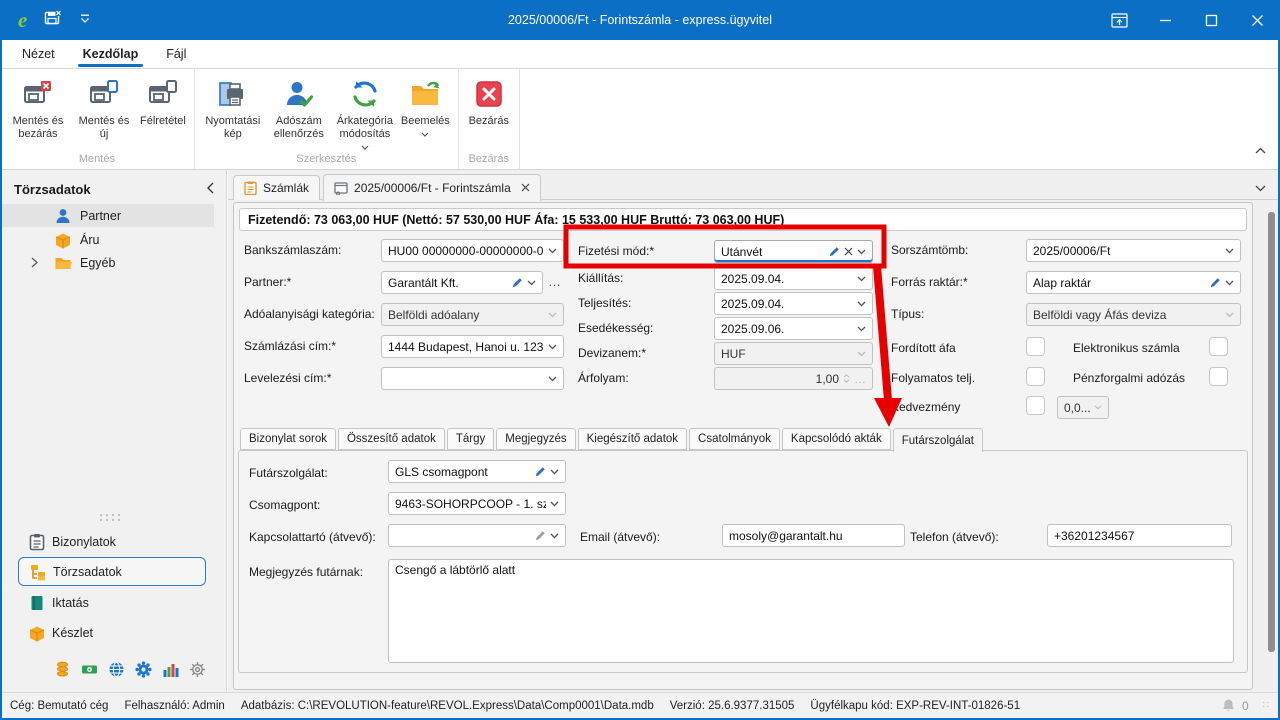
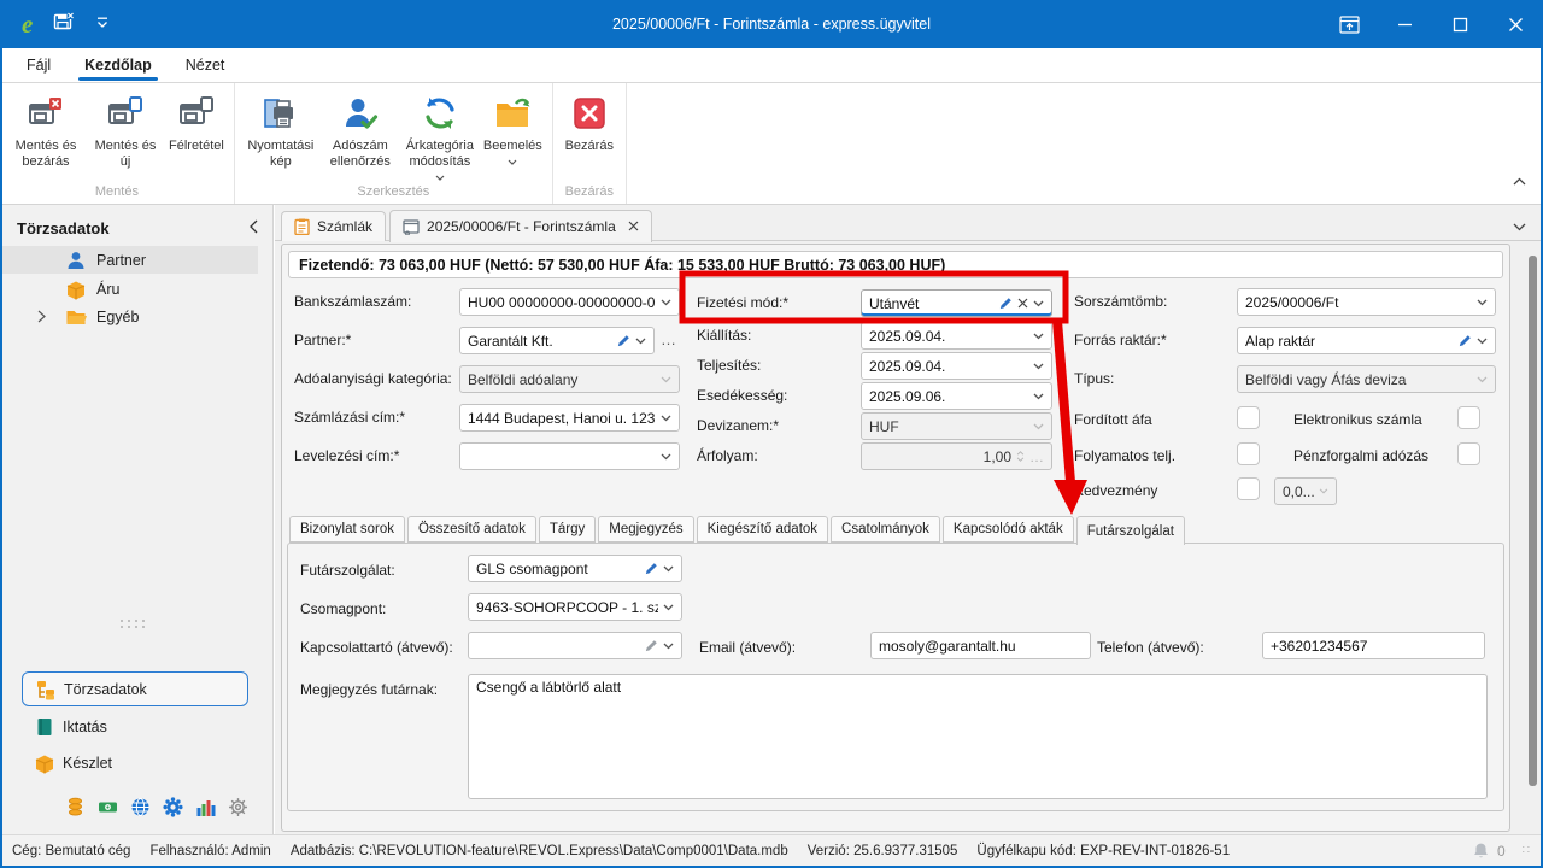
  e
  2025/00006/Ft - Forintszámla - express.ügyvitel
- Nézet
+ Fájl
  Kezdőlap
- Fájl
+ Nézet
  Mentés és bezárás
  Mentés és új
  Félretétel
  Mentés
  Nyomtatási kép
  Adószám ellenőrzés
  Árkategória módosítás
  Beemelés
  Szerkesztés
  Bezárás
  Bezárás
  Törzsadatok
  Partner
  Áru
  Egyéb
- Bizonylatok
  Törzsadatok
  Iktatás
  Készlet
  Számlák
  2025/00006/Ft - Forintszámla
  Fizetendő: 73 063,00 HUF (Nettó: 57 530,00 HUF Áfa: 15 533,00 HUF Bruttó: 73 063,00 HUF)
  Bankszámlaszám:
  HU00 00000000-00000000-0
  Partner:*
  Garantált Kft.
  …
  Adóalanyisági kategória:
  Belföldi adóalany
  Számlázási cím:*
  1444 Budapest, Hanoi u. 123
  Levelezési cím:*
  Fizetési mód:*
  Utánvét
  Kiállítás:
  2025.09.04.
  Teljesítés:
  2025.09.04.
  Esedékesség:
  2025.09.06.
  Devizanem:*
  HUF
  Árfolyam:
  1,00
  …
  Sorszámtömb:
  2025/00006/Ft
  Forrás raktár:*
  Alap raktár
  Típus:
  Belföldi vagy Áfás deviza
  Fordított áfa
  Elektronikus számla
  Folyamatos telj.
  Pénzforgalmi adózás
  edvezmény
  0,0...
  Bizonylat sorok
  Összesítő adatok
  Tárgy
  Megjegyzés
  Kiegészítő adatok
  Csatolmányok
  Kapcsolódó akták
  Futárszolgálat
  Futárszolgálat:
  GLS csomagpont
  Csomagpont:
  9463-SOHORPCOOP - 1. sz
  Kapcsolattartó (átvevő):
  Email (átvevő):
  mosoly@garantalt.hu
  Telefon (átvevő):
  +36201234567
  Megjegyzés futárnak:
  Csengő a lábtörlő alatt
  Cég: Bemutató cég
  Felhasználó: Admin
  Adatbázis: C:\REVOLUTION-feature\REVOL.Express\Data\Comp0001\Data.mdb
  Verzió: 25.6.9377.31505
  Ügyfélkapu kód: EXP-REV-INT-01826-51
  0
  ∷
